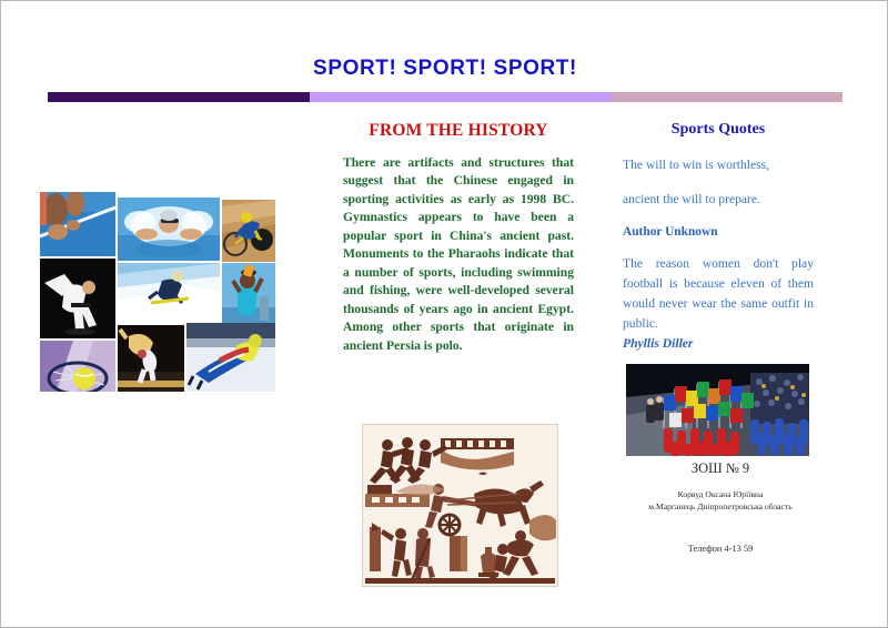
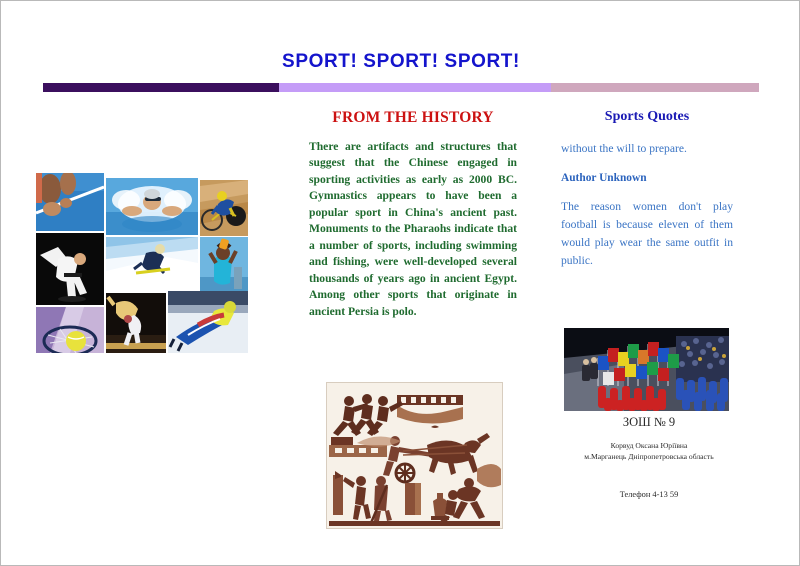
  SPORT! SPORT! SPORT!
  FROM THE HISTORY
- There are artifacts and structures that suggest that the Chinese engaged in sporting activities as early as 1998 BC. Gymnastics appears to have been a popular sport in China's ancient past. Monuments to the Pharaohs indicate that a number of sports, including swimming and fishing, were well-developed several thousands of years ago in ancient Egypt. Among other sports that originate in ancient Persia is polo.
+ There are artifacts and structures that suggest that the Chinese engaged in sporting activities as early as 2000 BC. Gymnastics appears to have been a popular sport in China's ancient past. Monuments to the Pharaohs indicate that a number of sports, including swimming and fishing, were well-developed several thousands of years ago in ancient Egypt. Among other sports that originate in ancient Persia is polo.
  Sports Quotes
- The will to win is worthless,
- ancient the will to prepare.
+ without the will to prepare.
  Author Unknown
- The reason women don't play football is because eleven of them would never wear the same outfit in public.
+ The reason women don't play football is because eleven of them would play wear the same outfit in public.
- Phyllis Diller
  ЗОШ № 9
  Корвуд Оксана Юріївна
  м.Марганець Дніпропетровська область
  Телефон 4-13 59
